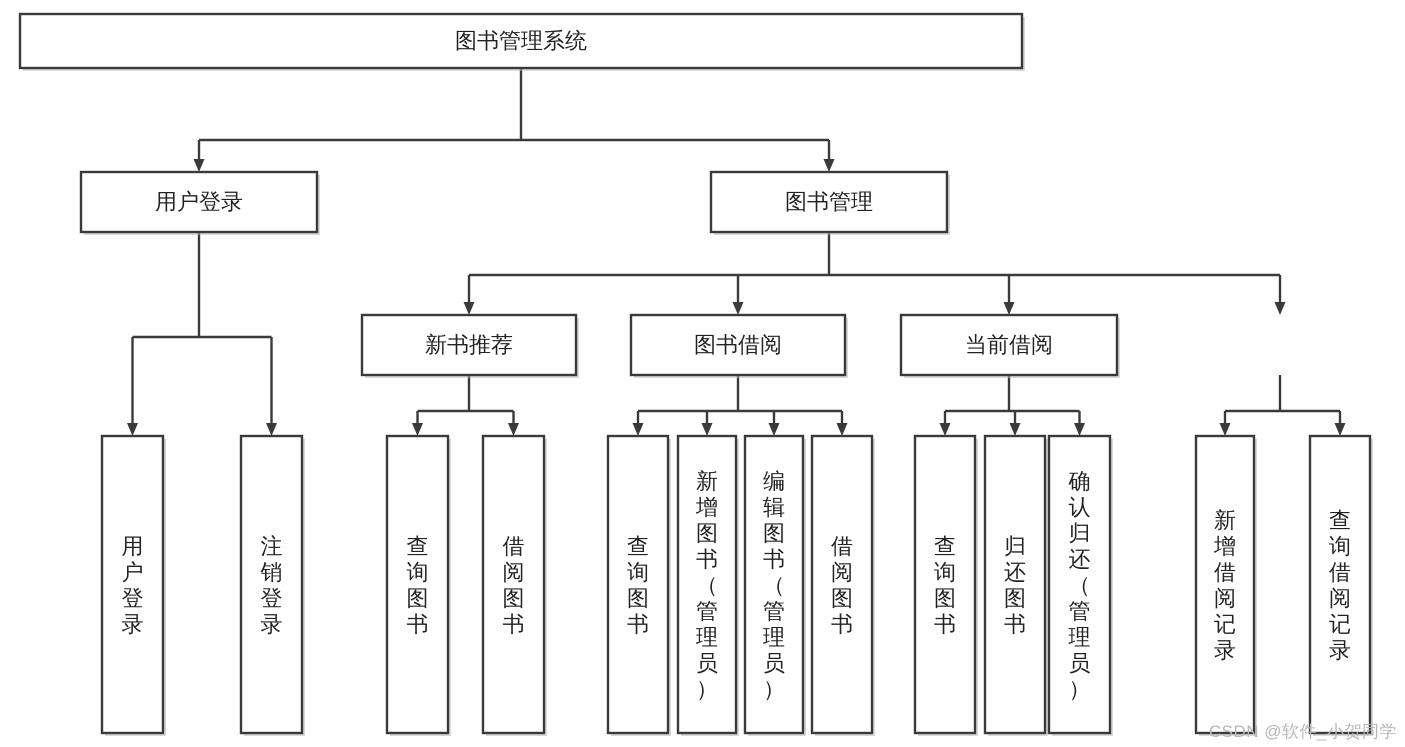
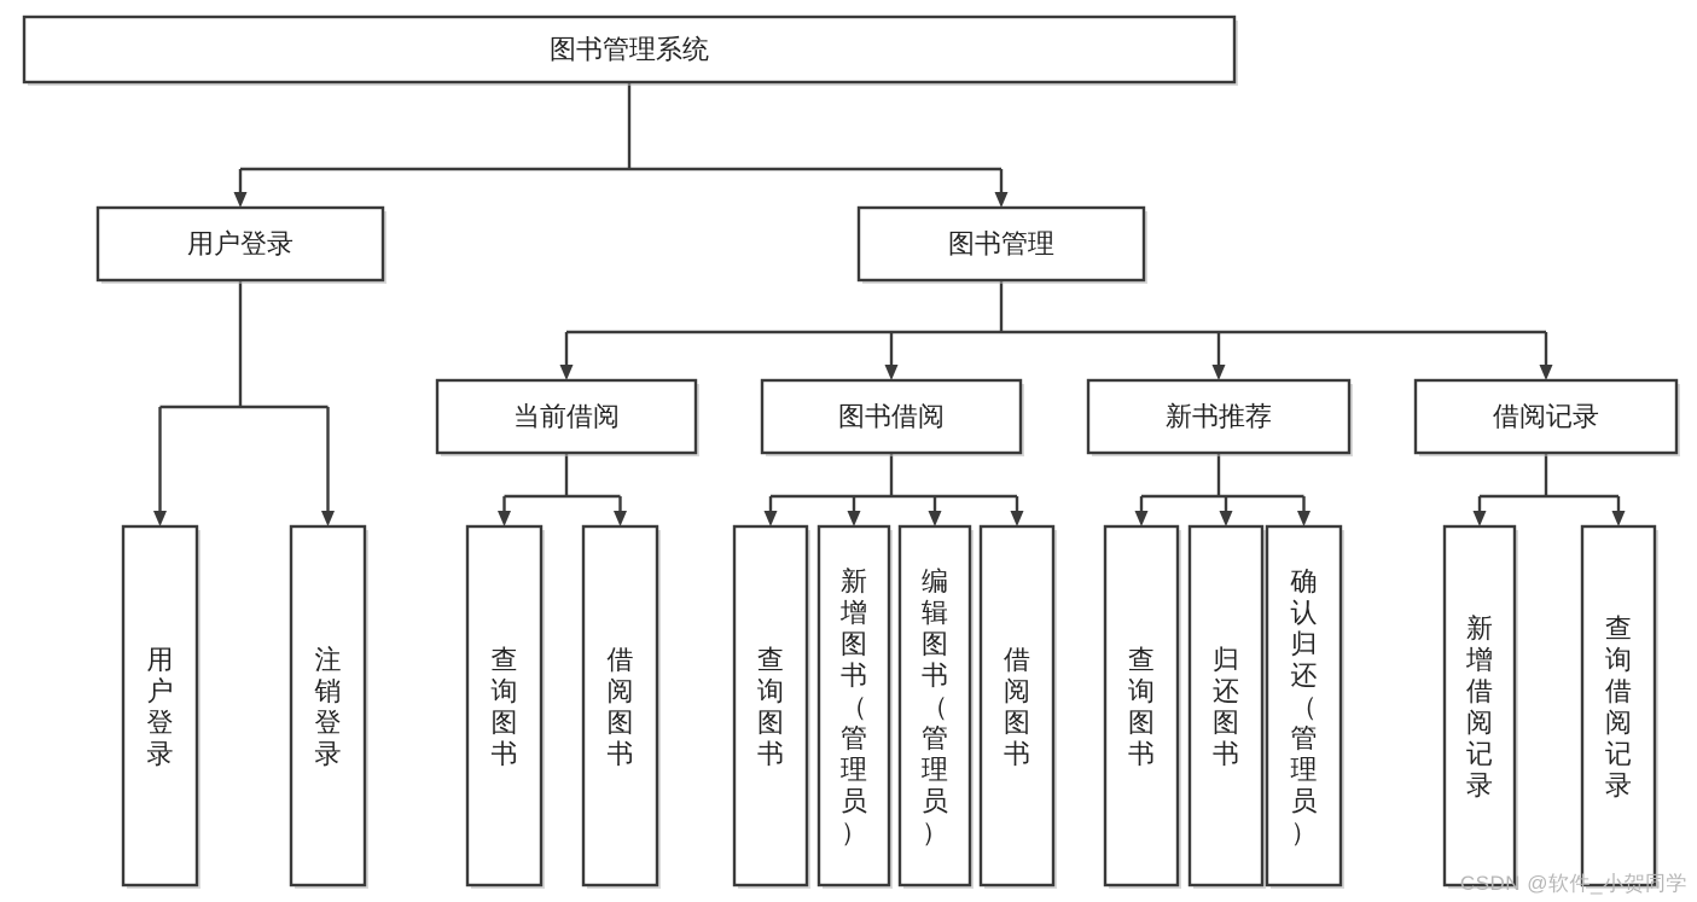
  图书管理系统
  用户登录
  图书管理
- 新书推荐
+ 当前借阅
  图书借阅
- 当前借阅
+ 新书推荐
+ 借阅记录
  用户登录
  注销登录
  查询图书
  借阅图书
  查询图书
  新增图书（管理员）
  编辑图书（管理员）
  借阅图书
  查询图书
  归还图书
  确认归还（管理员）
  新增借阅记录
  查询借阅记录
  CSDN @软件_小贺同学
